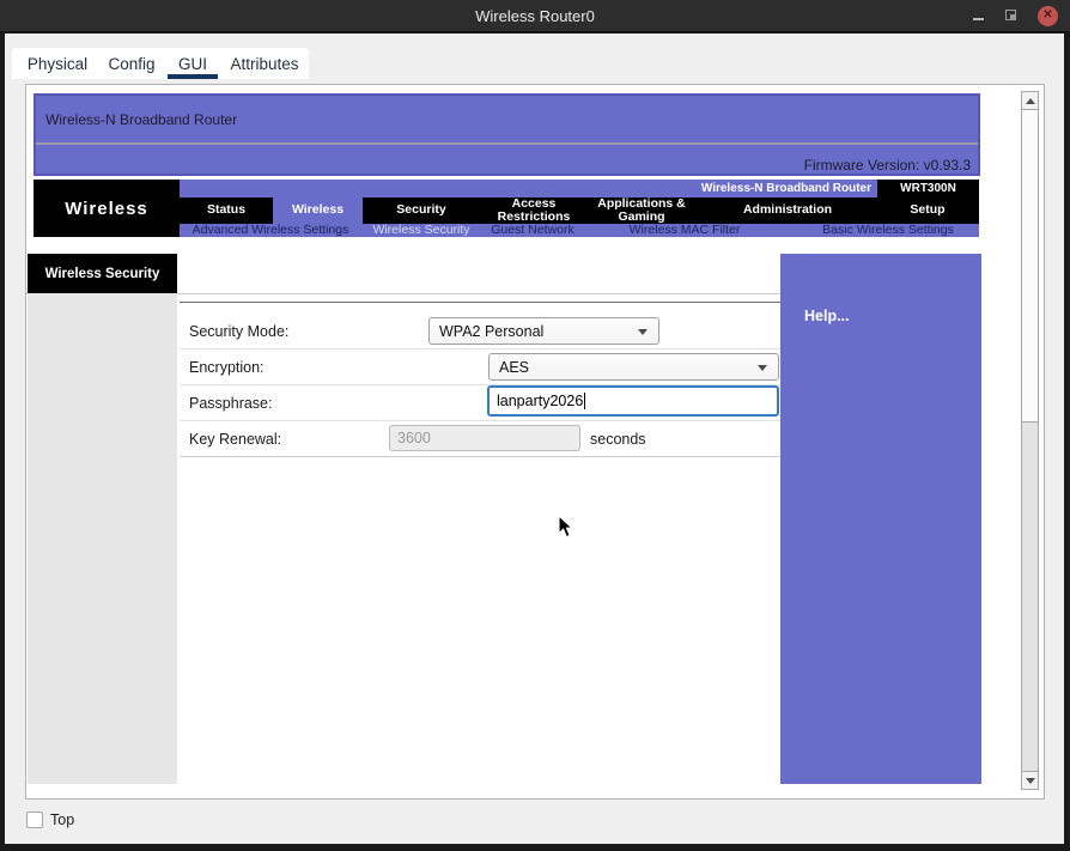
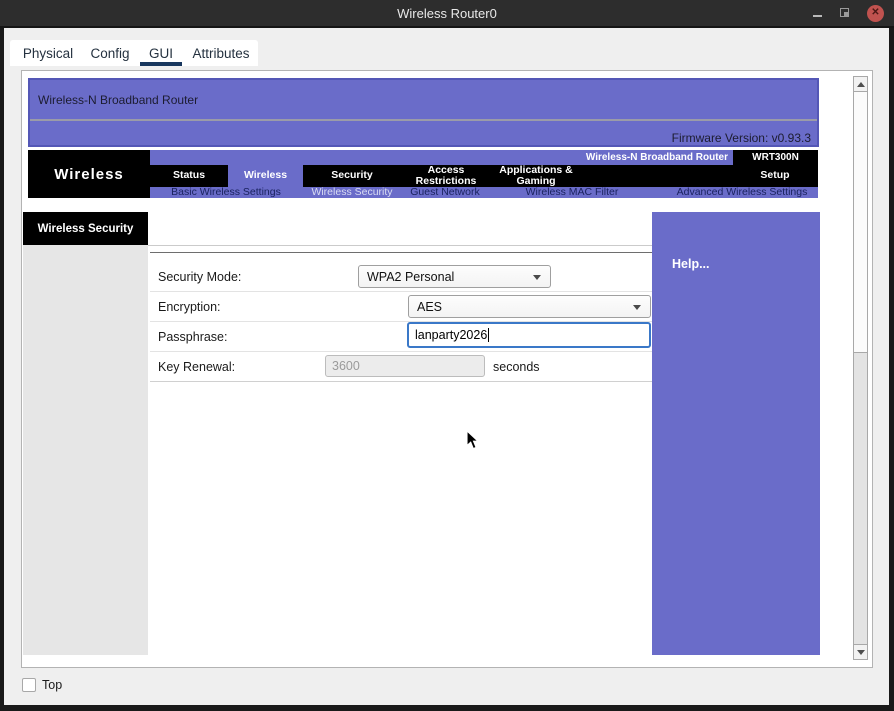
  Wireless Router0
  ✕
  Physical
  Config
  GUI
  Attributes
  Wireless-N Broadband Router
  Firmware Version: v0.93.3
  Wireless
  Wireless-N Broadband Router
  WRT300N
  Status
  Wireless
  Security
  Access Restrictions
  Applications & Gaming
- Administration
  Setup
- Advanced Wireless Settings
+ Basic Wireless Settings
  Wireless Security
  Guest Network
  Wireless MAC Filter
- Basic Wireless Settings
+ Advanced Wireless Settings
  Wireless Security
  Security Mode:
  WPA2 Personal
  Encryption:
  AES
  Passphrase:
  lanparty2026
  Key Renewal:
  3600
  seconds
  Help...
  Top
